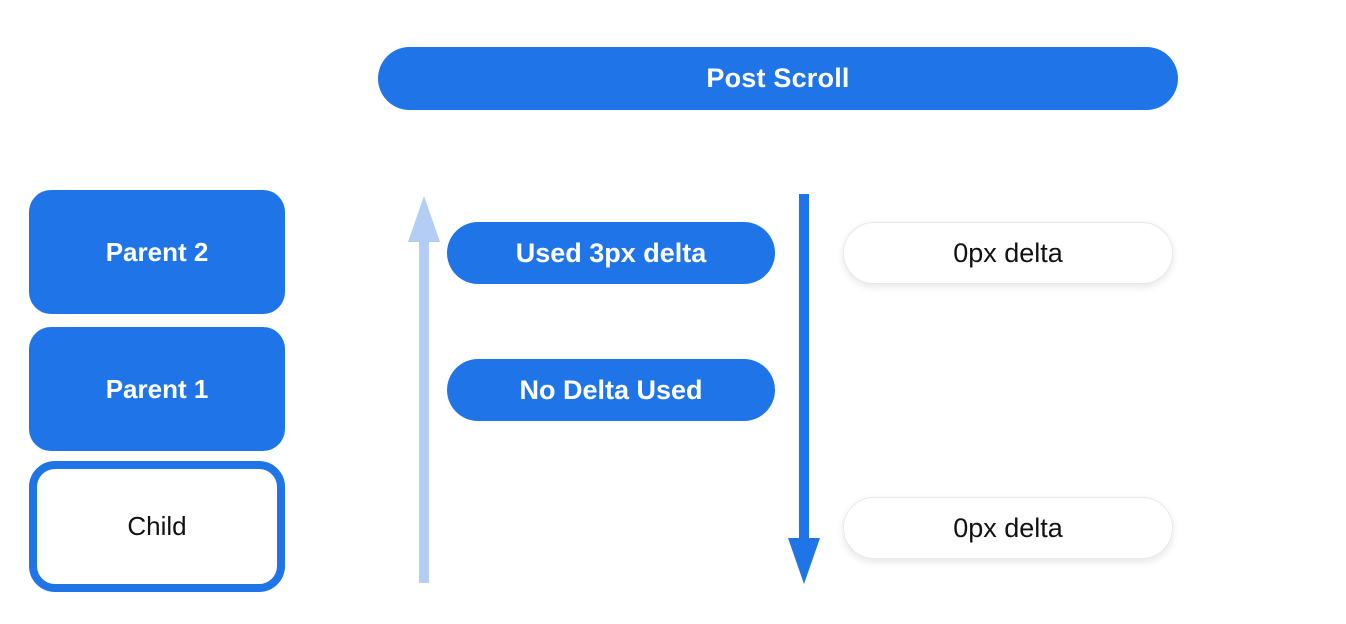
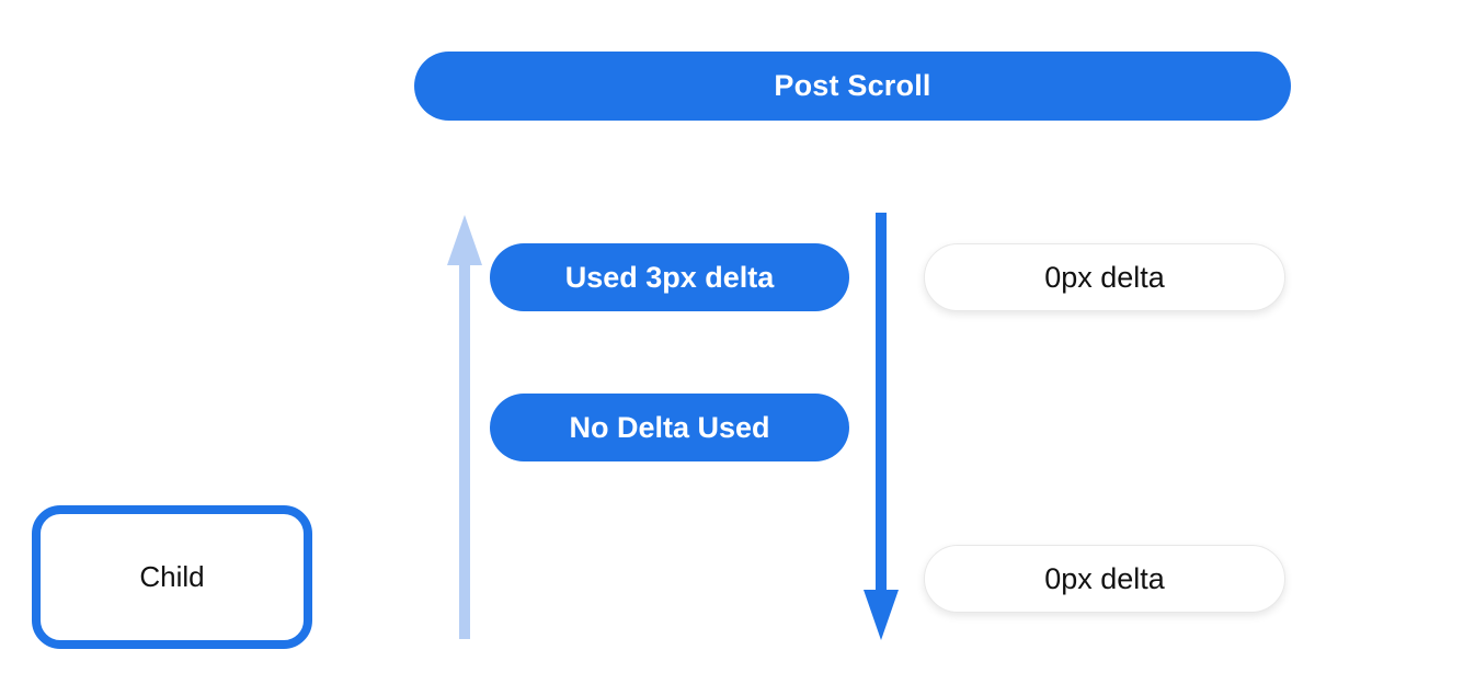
  Post Scroll
- Parent 2
- Parent 1
  Child
  Used 3px delta
  No Delta Used
  0px delta
  0px delta
